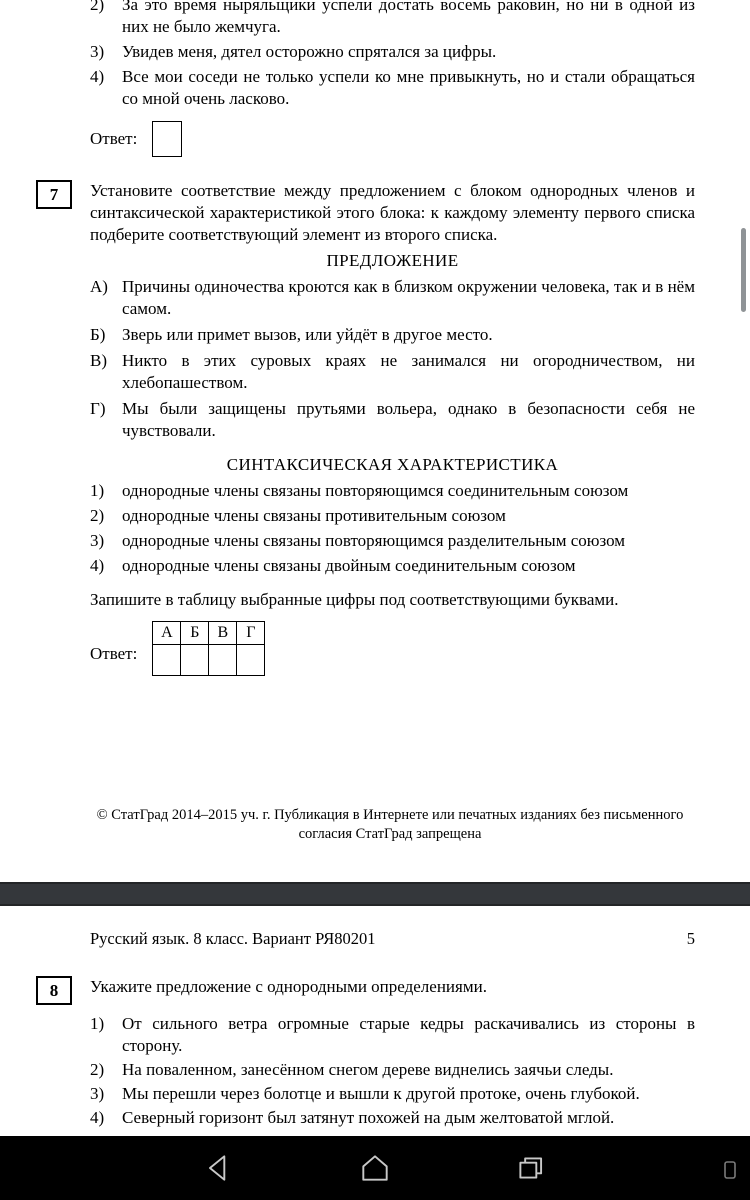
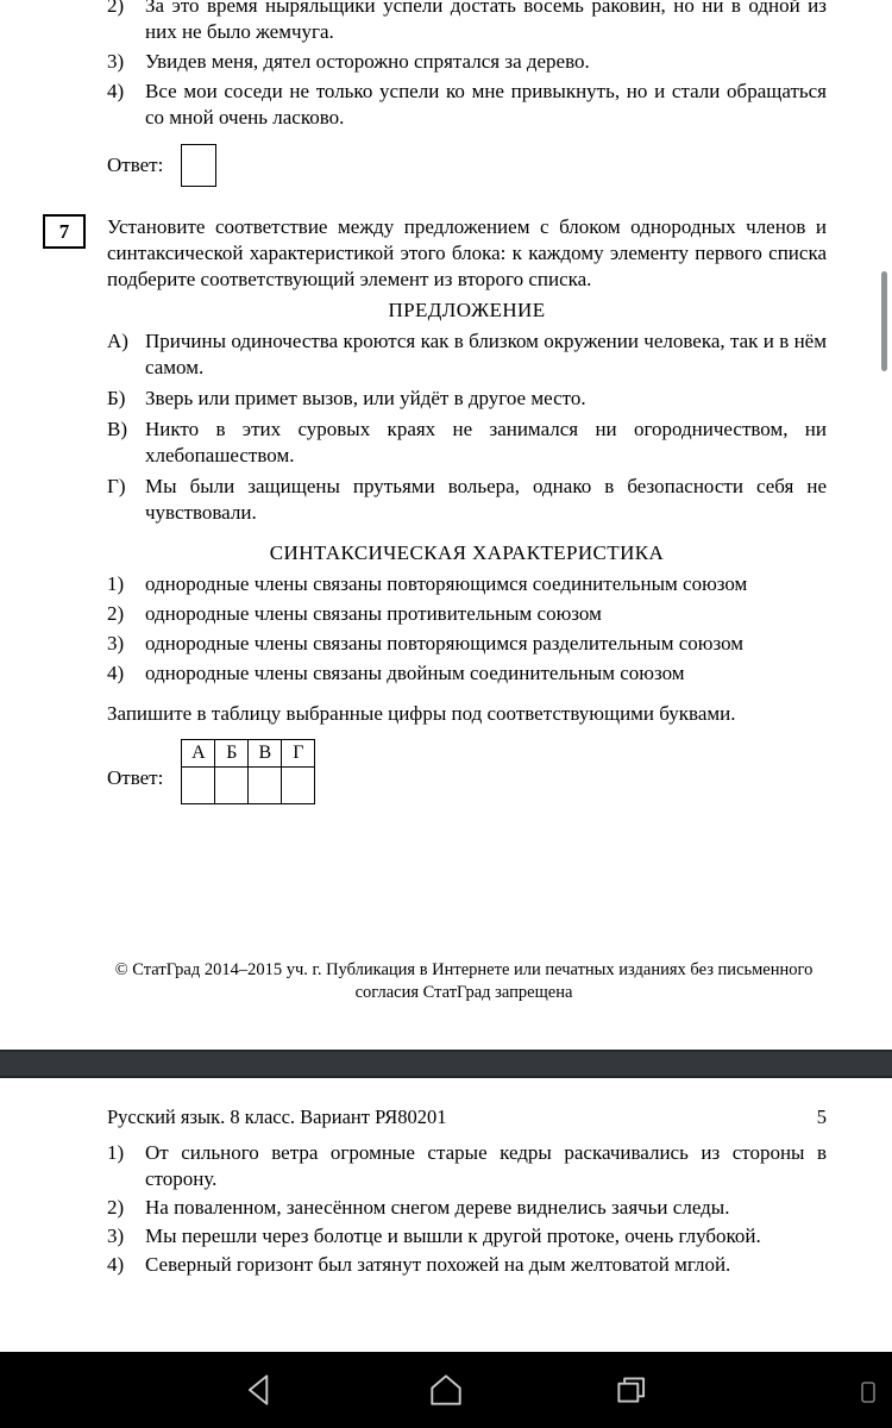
  2)
  За это время ныряльщики успели достать восемь раковин, но ни в одной из них не было жемчуга.
  3)
- Увидев меня, дятел осторожно спрятался за цифры.
+ Увидев меня, дятел осторожно спрятался за дерево.
  4)
  Все мои соседи не только успели ко мне привыкнуть, но и стали обращаться со мной очень ласково.
  Ответ:
  7
  Установите соответствие между предложением с блоком однородных членов и синтаксической характеристикой этого блока: к каждому элементу первого списка подберите соответствующий элемент из второго списка.
  ПРЕДЛОЖЕНИЕ
  А)
  Причины одиночества кроются как в близком окружении человека, так и в нём самом.
  Б)
  Зверь или примет вызов, или уйдёт в другое место.
  В)
  Никто в этих суровых краях не занимался ни огородничеством, ни хлебопашеством.
  Г)
  Мы были защищены прутьями вольера, однако в безопасности себя не чувствовали.
  СИНТАКСИЧЕСКАЯ ХАРАКТЕРИСТИКА
  1)
  однородные члены связаны повторяющимся соединительным союзом
  2)
  однородные члены связаны противительным союзом
  3)
  однородные члены связаны повторяющимся разделительным союзом
  4)
  однородные члены связаны двойным соединительным союзом
  Запишите в таблицу выбранные цифры под соответствующими буквами.
  Ответ:
  А	Б	В	Г
  © СтатГрад 2014–2015 уч. г. Публикация в Интернете или печатных изданиях без письменного согласия СтатГрад запрещена
  Русский язык. 8 класс. Вариант РЯ80201
  5
- 8
- Укажите предложение с однородными определениями.
  1)
  От сильного ветра огромные старые кедры раскачивались из стороны в сторону.
  2)
  На поваленном, занесённом снегом дереве виднелись заячьи следы.
  3)
  Мы перешли через болотце и вышли к другой протоке, очень глубокой.
  4)
  Северный горизонт был затянут похожей на дым желтоватой мглой.
